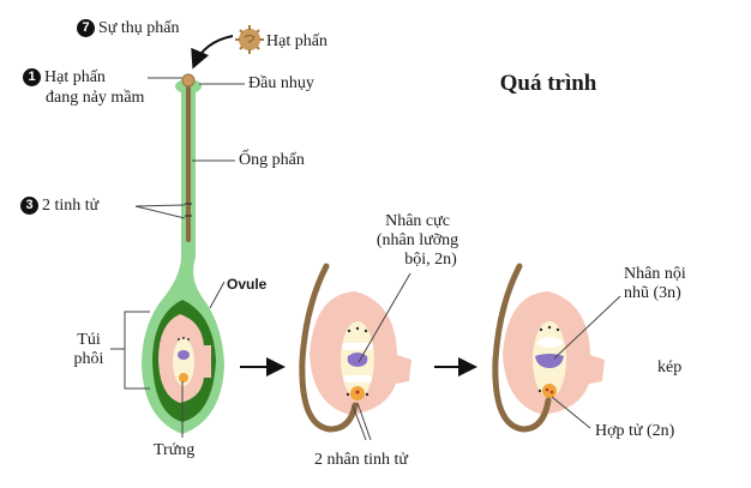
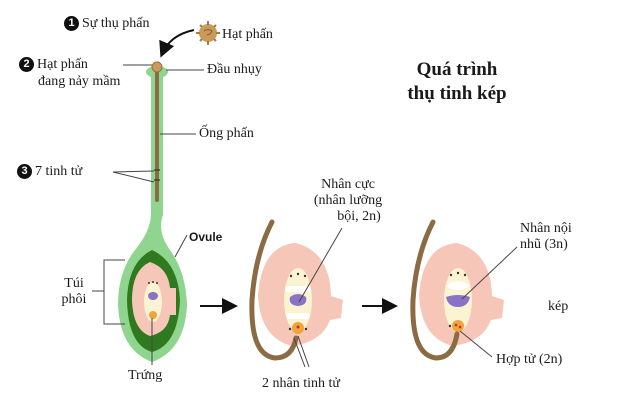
  Quá trình
+ thụ tinh kép
- 7 Sự thụ phấn
+ 1 Sự thụ phấn
  Hạt phấn
- 1 Hạt phấn
+ 2 Hạt phấn
  đang nảy mầm
  Đầu nhụy
  Ống phấn
- 3 2 tinh tử
+ 3 7 tinh tử
  Ovule
  Túi
  phôi
  Trứng
  Nhân cực
  (nhân lưỡng
  bội, 2n)
  2 nhân tinh tử
  Nhân nội
  nhũ (3n)
  kép
  Hợp tử (2n)
